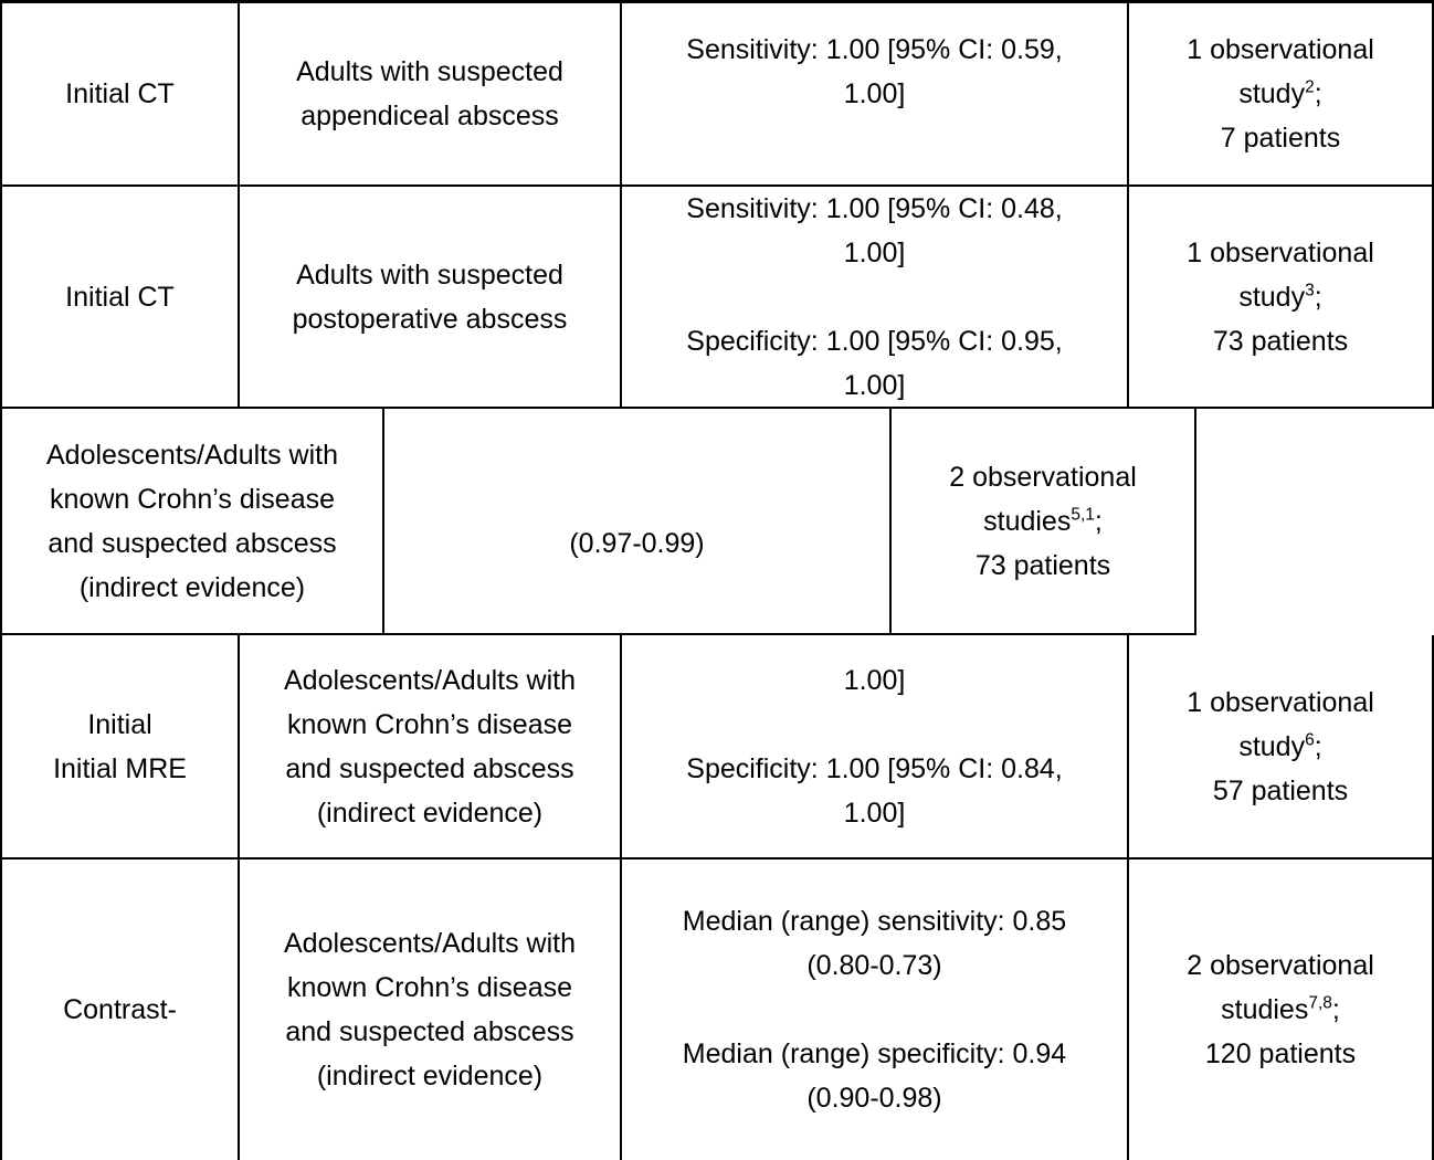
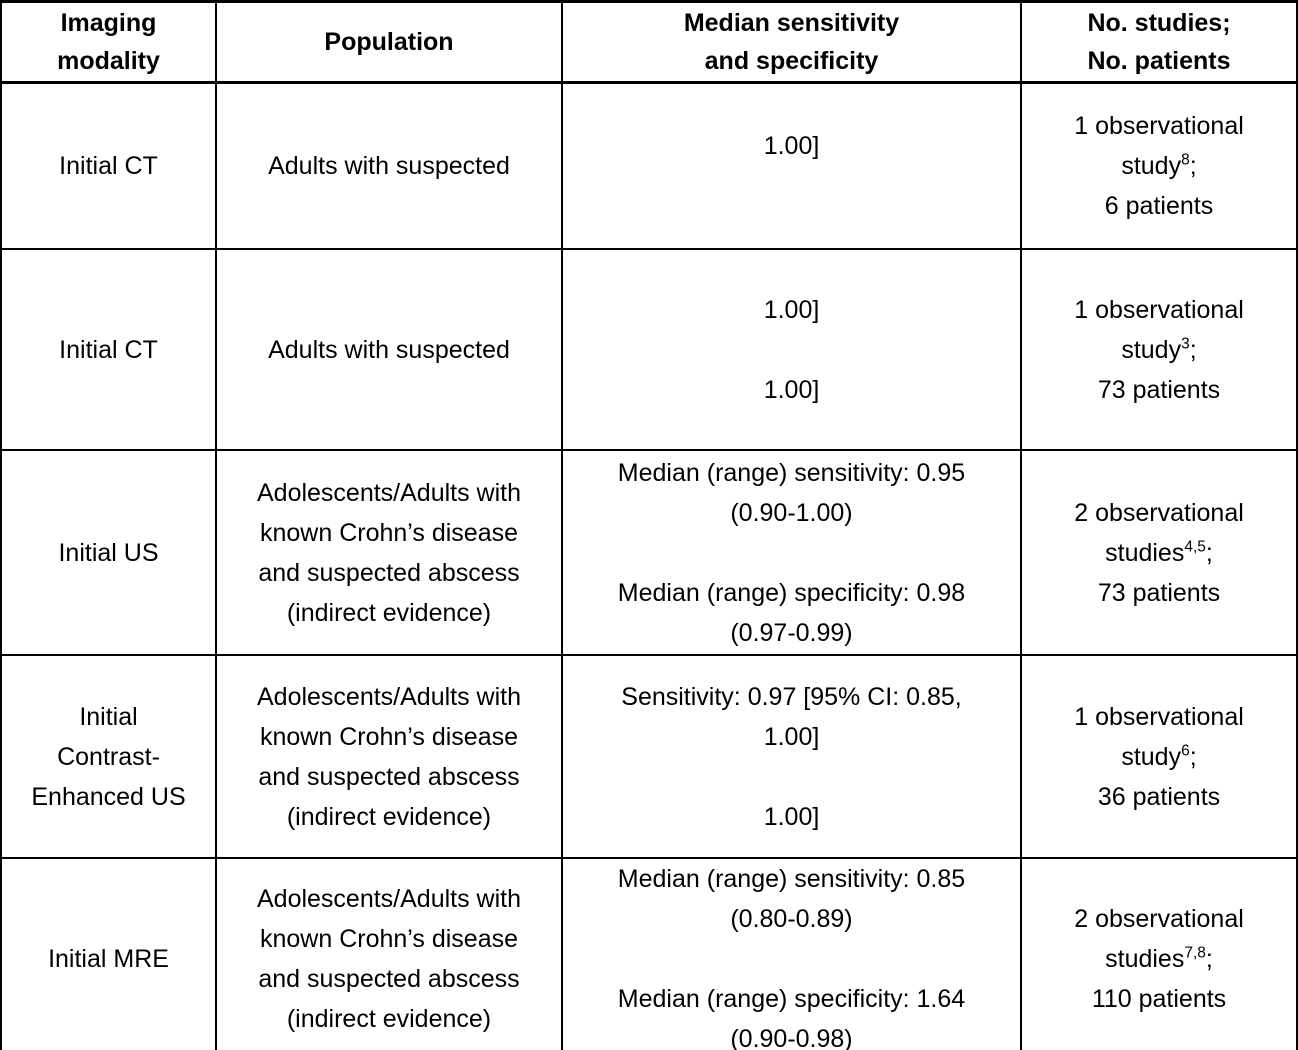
+ Imaging
+ modality
+ Population
+ Median sensitivity
+ and specificity
+ No. studies;
+ No. patients
  Initial CT
  Adults with suspected
- appendiceal abscess
- Sensitivity: 1.00 [95% CI: 0.59,
  1.00]
  1 observational
- study2;
+ study8;
- 7 patients
+ 6 patients
  Initial CT
  Adults with suspected
- postoperative abscess
- Sensitivity: 1.00 [95% CI: 0.48,
  1.00]
- Specificity: 1.00 [95% CI: 0.95,
  1.00]
  1 observational
  study3;
  73 patients
+ Initial US
  Adolescents/Adults with
  known Crohn’s disease
  and suspected abscess
  (indirect evidence)
+ Median (range) sensitivity: 0.95
+ (0.90-1.00)
+ Median (range) specificity: 0.98
  (0.97-0.99)
  2 observational
- studies5,1;
+ studies4,5;
  73 patients
  Initial
- Initial MRE
+ Contrast-
+ Enhanced US
  Adolescents/Adults with
  known Crohn’s disease
  and suspected abscess
  (indirect evidence)
+ Sensitivity: 0.97 [95% CI: 0.85,
  1.00]
- Specificity: 1.00 [95% CI: 0.84,
  1.00]
  1 observational
  study6;
- 57 patients
+ 36 patients
- Contrast-
+ Initial MRE
  Adolescents/Adults with
  known Crohn’s disease
  and suspected abscess
  (indirect evidence)
  Median (range) sensitivity: 0.85
- (0.80-0.73)
+ (0.80-0.89)
- Median (range) specificity: 0.94
+ Median (range) specificity: 1.64
  (0.90-0.98)
  2 observational
  studies7,8;
- 120 patients
+ 110 patients
